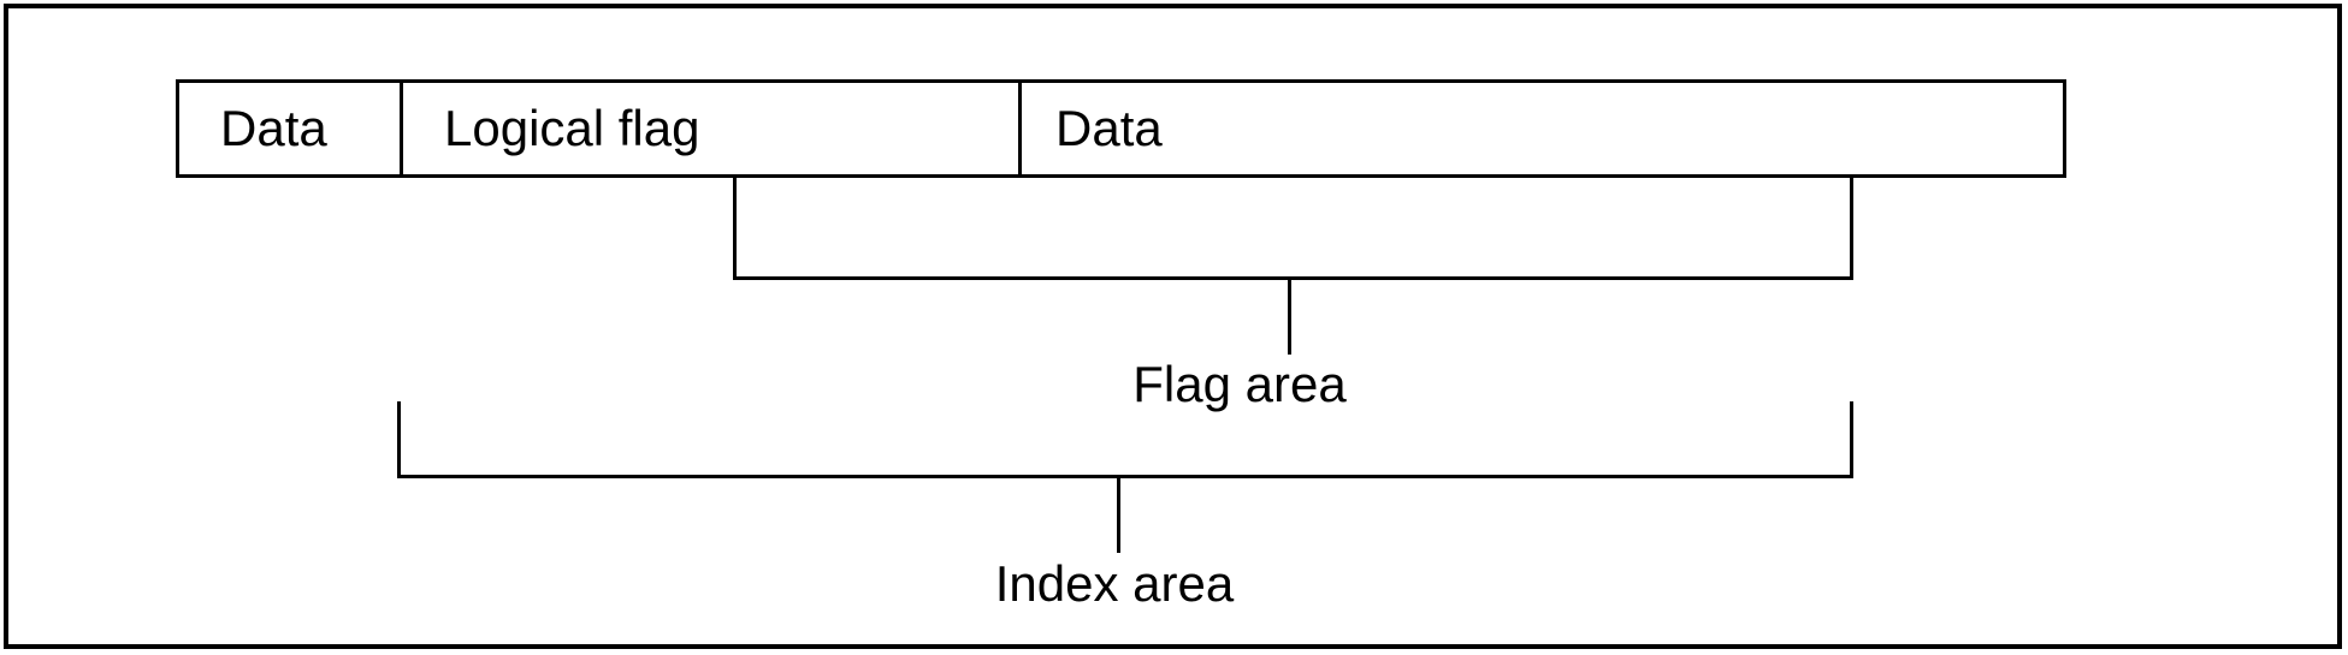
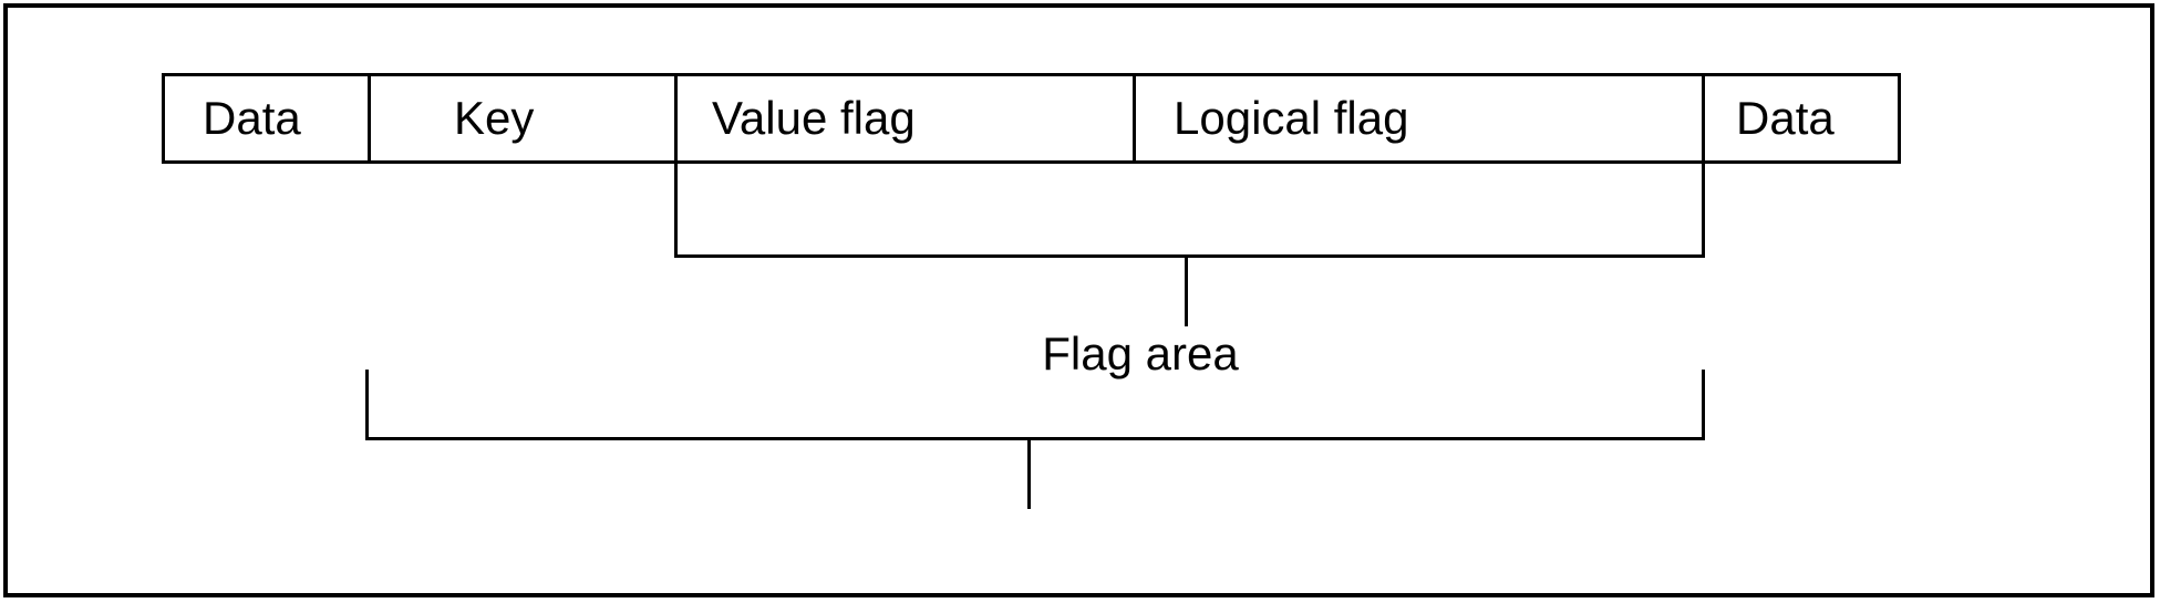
  Data
+ Key
+ Value flag
  Logical flag
  Data
  Flag area
- Index area
